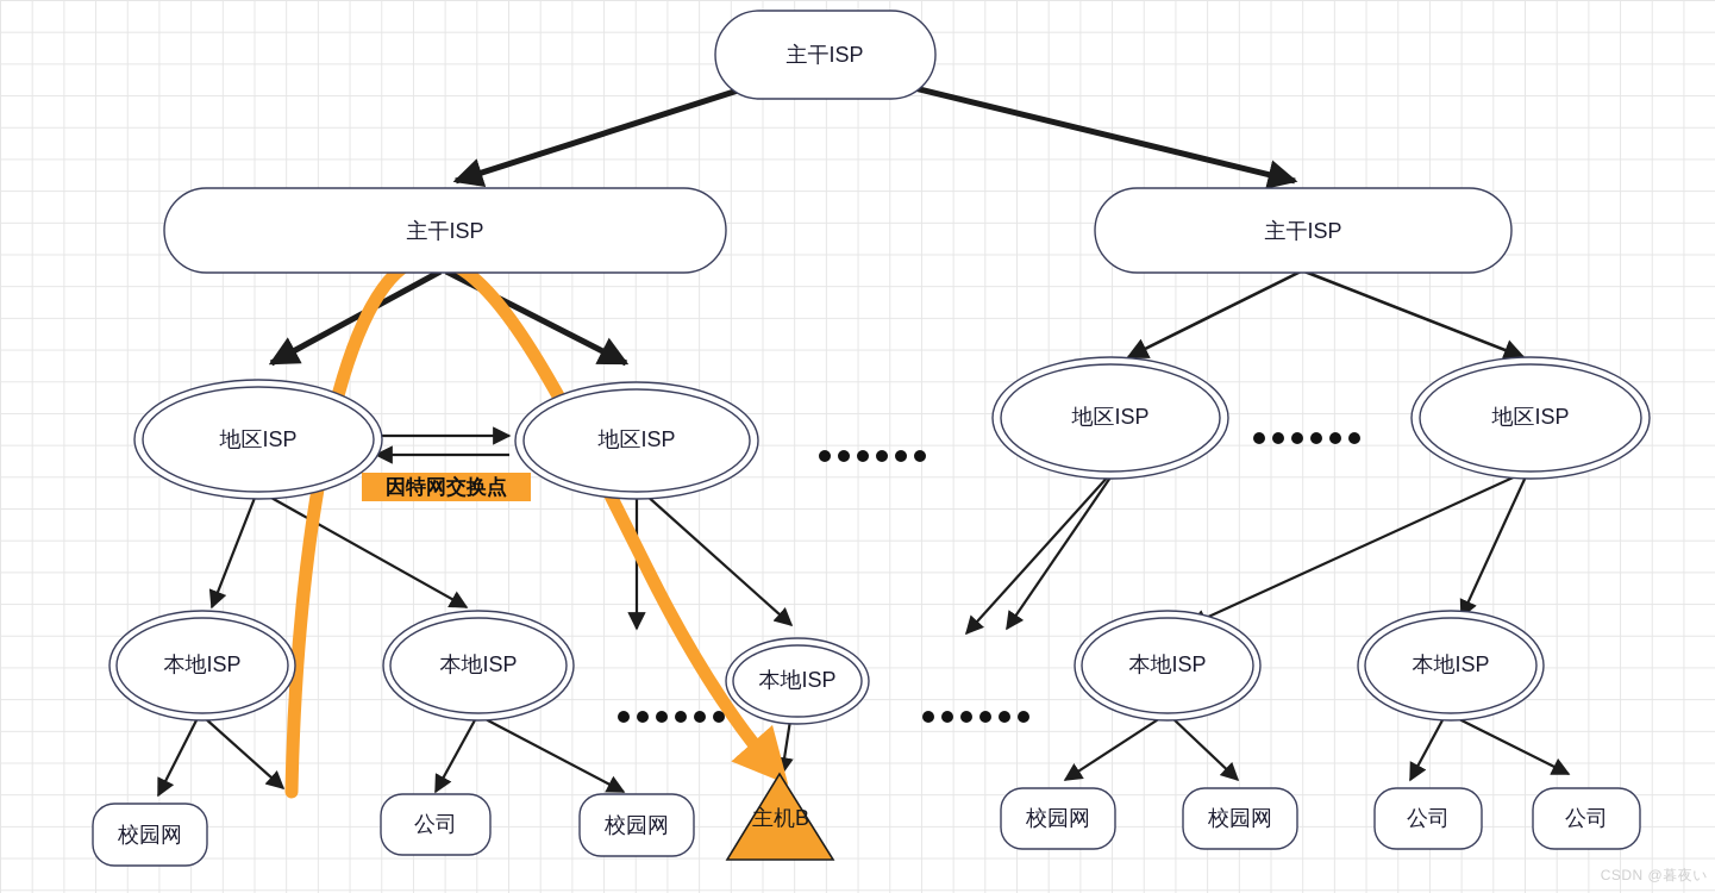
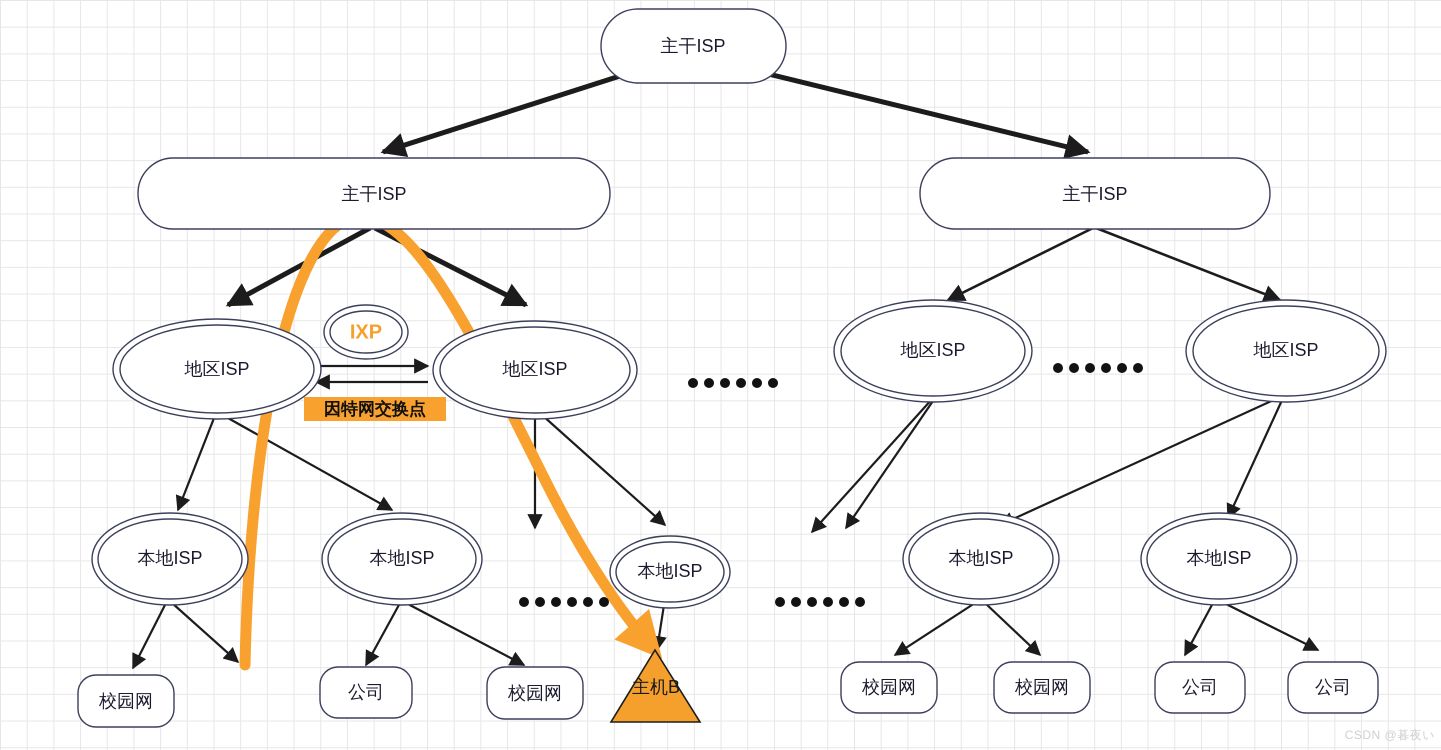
  主干ISP
  主干ISP
  主干ISP
  地区ISP
  地区ISP
  地区ISP
  地区ISP
+ IXP
  因特网交换点
  本地ISP
  本地ISP
  本地ISP
  本地ISP
  本地ISP
  校园网
  公司
  校园网
  校园网
  校园网
  公司
  公司
  主机B
  CSDN @暮夜い
